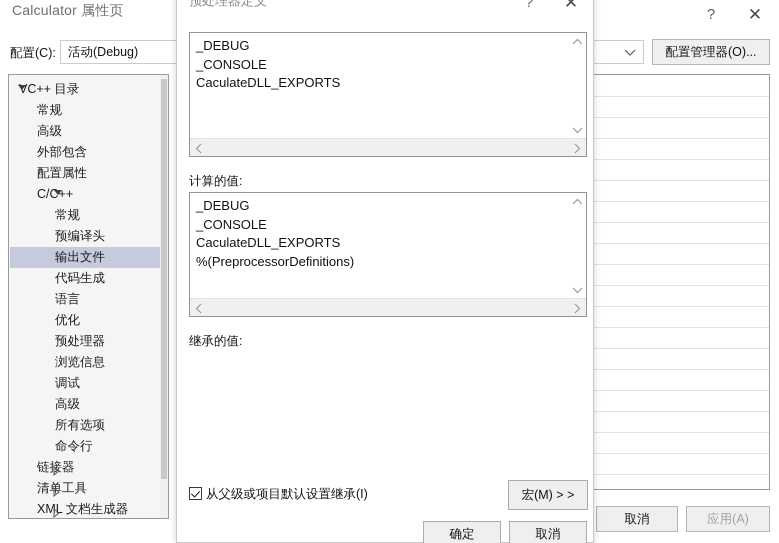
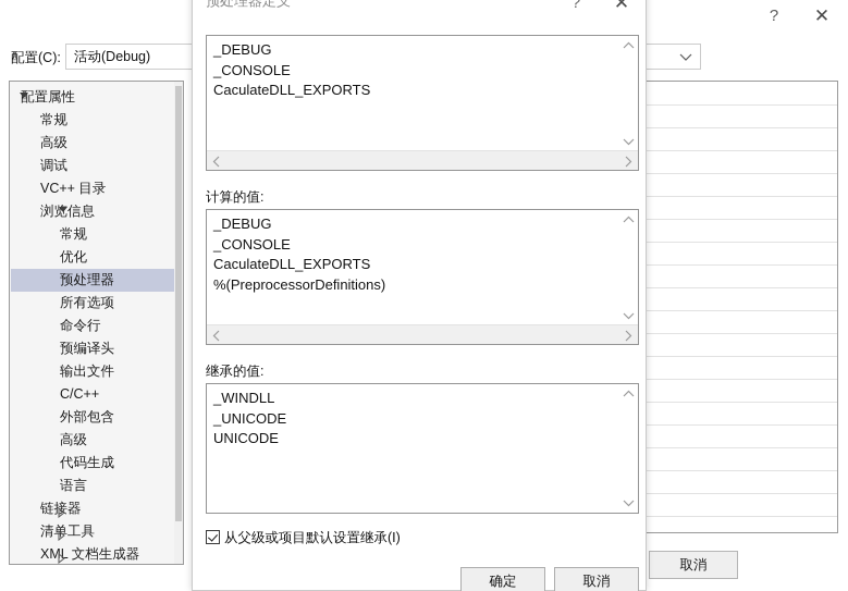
- Calculator 属性页
  ?
  ✕
  配置(C):
  活动(Debug)
- 配置管理器(O)...
- VC++ 目录
+ 配置属性
  常规
  高级
- 外部包含
+ 调试
- 配置属性
+ VC++ 目录
- C/C++
+ 浏览信息
  常规
- 预编译头
+ 优化
- 输出文件
+ 预处理器
- 代码生成
+ 所有选项
- 语言
+ 命令行
- 优化
+ 预编译头
- 预处理器
+ 输出文件
- 浏览信息
+ C/C++
- 调试
+ 外部包含
  高级
- 所有选项
+ 代码生成
- 命令行
+ 语言
  链接器
  清单工具
  XML 文档生成器
  取消
- 应用(A)
  预处理器定义
  ?
  ✕
  _DEBUG
  _CONSOLE
  CaculateDLL_EXPORTS
  计算的值:
  _DEBUG
  _CONSOLE
  CaculateDLL_EXPORTS
  %(PreprocessorDefinitions)
  继承的值:
+ _WINDLL
+ _UNICODE
+ UNICODE
  从父级或项目默认设置继承(I)
- 宏(M) > >
  确定
  取消
